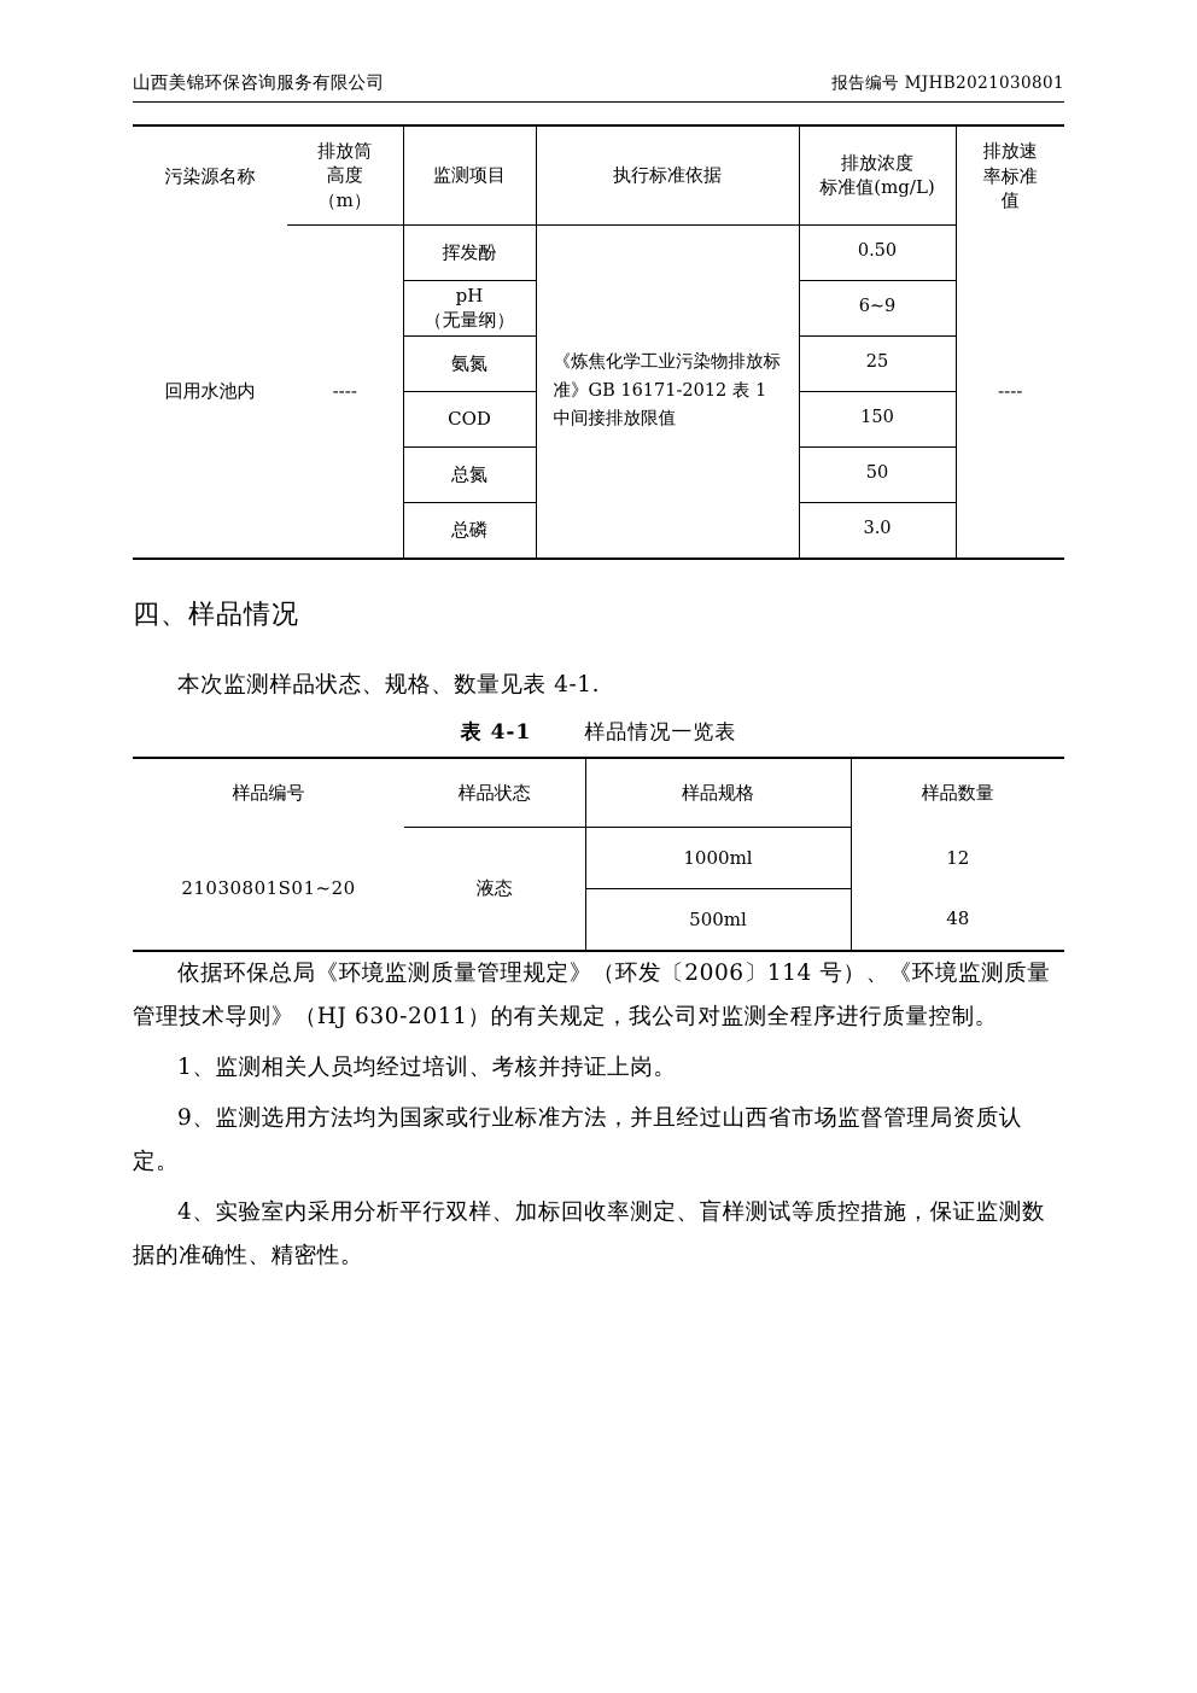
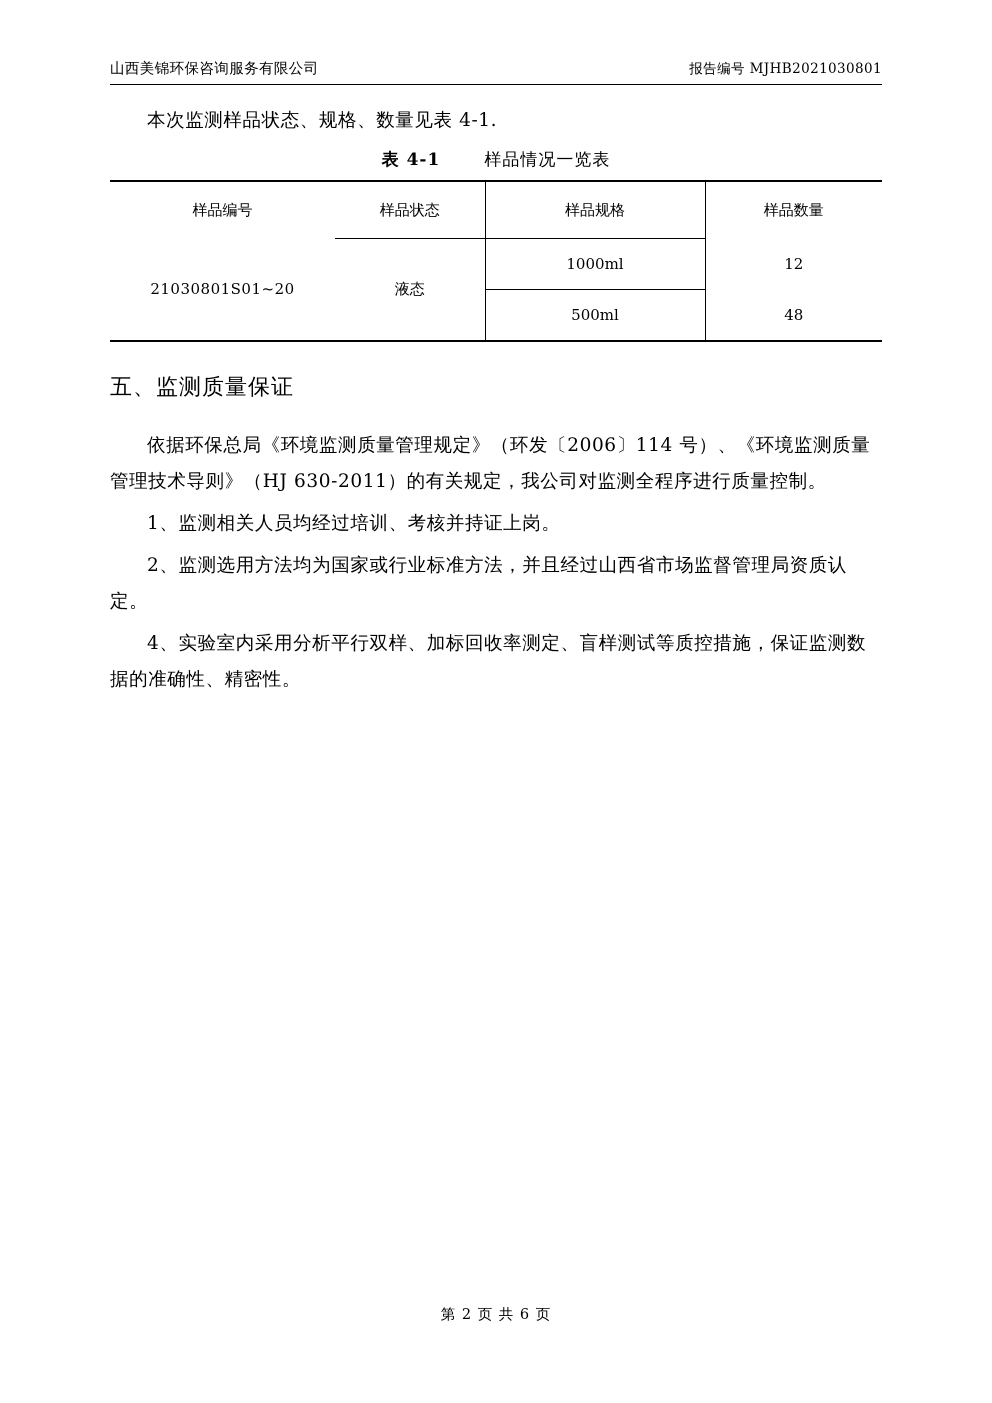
  山西美锦环保咨询服务有限公司
  报告编号 MJHB2021030801
- 污染源名称	排放筒 高度 （m）	监测项目	执行标准依据	排放浓度 标准值(mg/L)	排放速 率标准 值
- 回用水池内	----	挥发酚	《炼焦化学工业污染物排放标准》GB 16171-2012 表 1 中间接排放限值	0.50	----
- pH （无量纲）	6~9
- 氨氮	25
- COD	150
- 总氮	50
- 总磷	3.0
- 四、样品情况
  本次监测样品状态、规格、数量见表 4-1.
  表 4-1 样品情况一览表
  样品编号	样品状态	样品规格	样品数量
  21030801S01~20	液态	1000ml	12
  500ml	48
+ 五、监测质量保证
  依据环保总局《环境监测质量管理规定》（环发〔2006〕114 号）、《环境监测质量管理技术导则》（HJ 630-2011）的有关规定，我公司对监测全程序进行质量控制。
  1、监测相关人员均经过培训、考核并持证上岗。
- 9、监测选用方法均为国家或行业标准方法，并且经过山西省市场监督管理局资质认定。
+ 2、监测选用方法均为国家或行业标准方法，并且经过山西省市场监督管理局资质认定。
  4、实验室内采用分析平行双样、加标回收率测定、盲样测试等质控措施，保证监测数据的准确性、精密性。
+ 第 2 页 共 6 页
